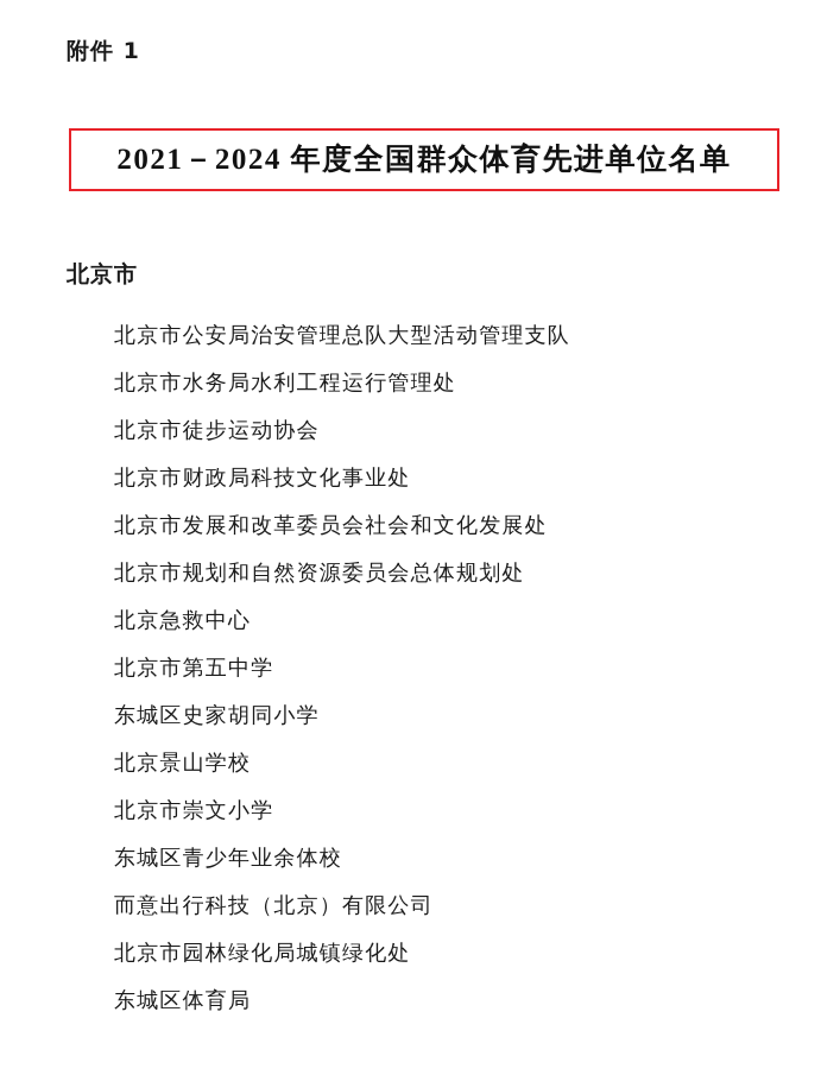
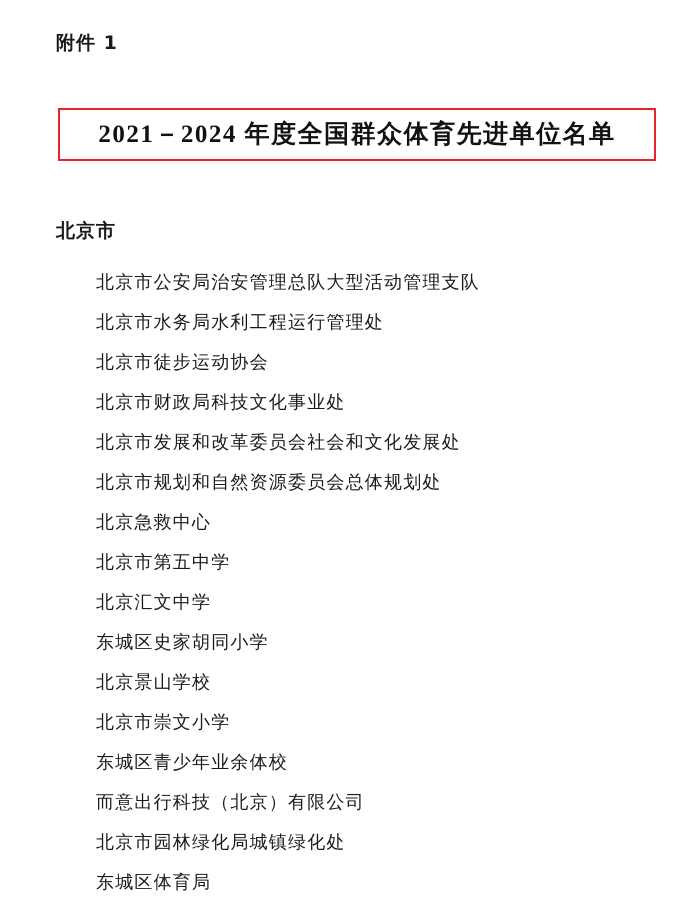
  附件 1
  2021－2024 年度全国群众体育先进单位名单
  北京市
  北京市公安局治安管理总队大型活动管理支队
  北京市水务局水利工程运行管理处
  北京市徒步运动协会
  北京市财政局科技文化事业处
  北京市发展和改革委员会社会和文化发展处
  北京市规划和自然资源委员会总体规划处
  北京急救中心
  北京市第五中学
+ 北京汇文中学
  东城区史家胡同小学
  北京景山学校
  北京市崇文小学
  东城区青少年业余体校
  而意出行科技（北京）有限公司
  北京市园林绿化局城镇绿化处
  东城区体育局
